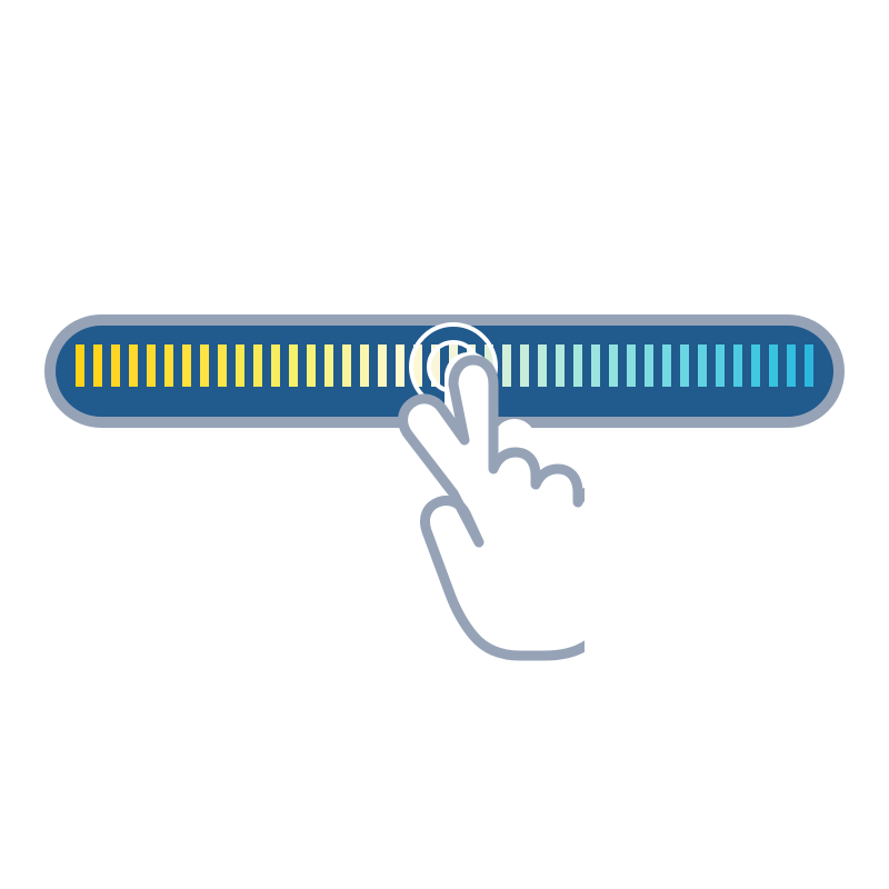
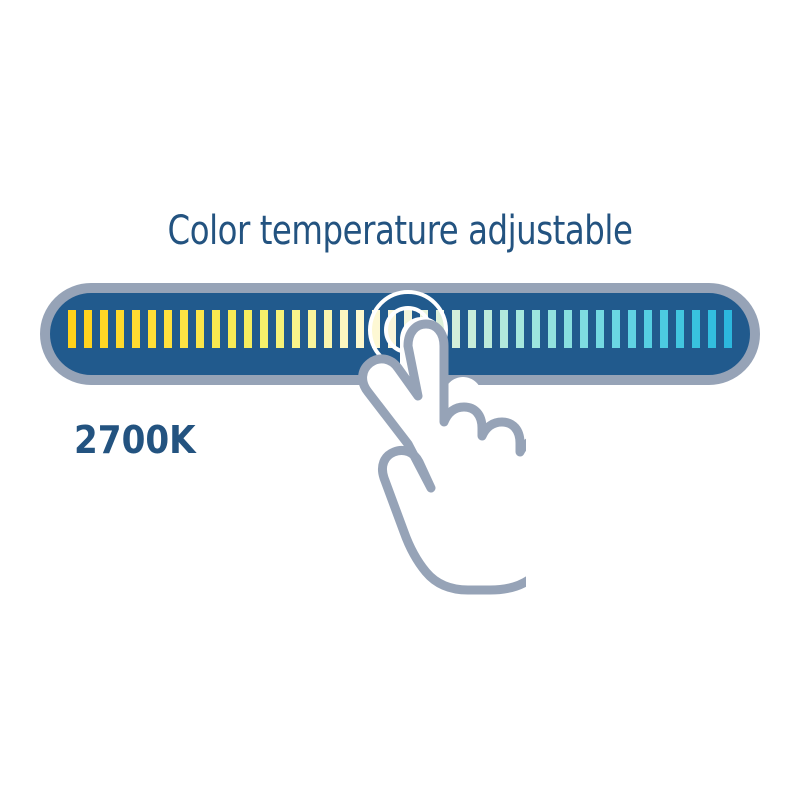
+ Color temperature adjustable
+ 2700K
